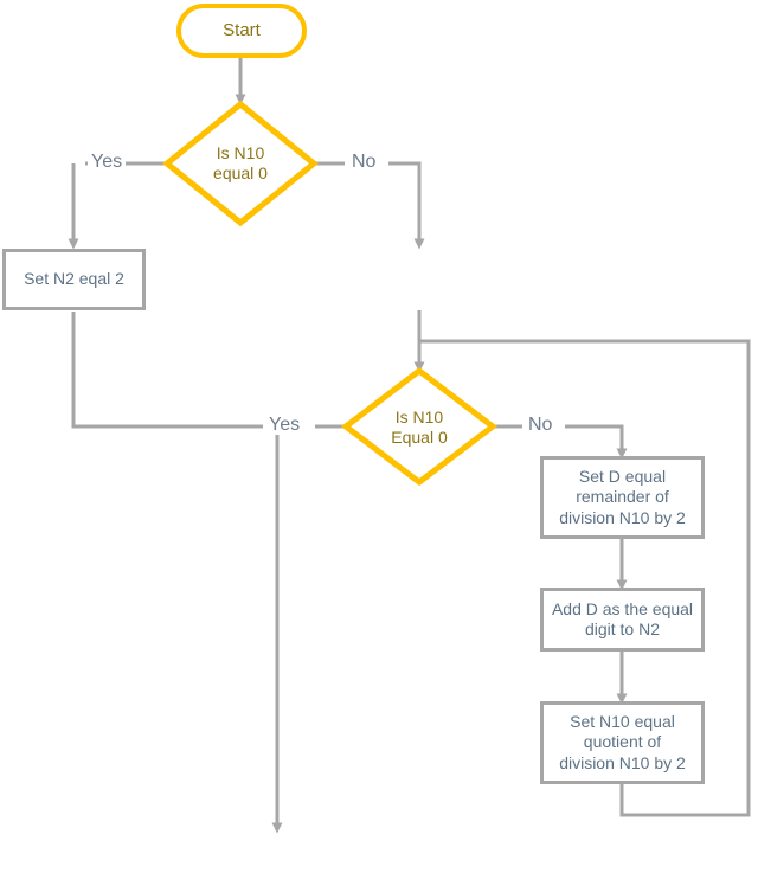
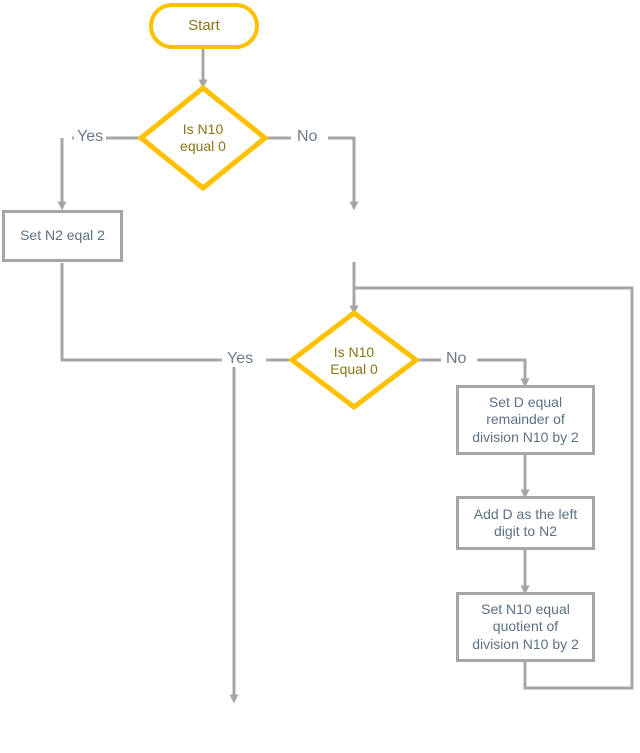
  Start
  Is N10
  equal 0
  Set N2 eqal 2
  Is N10
  Equal 0
  Set D equal
  remainder of
  division N10 by 2
- Add D as the equal
+ Add D as the left
  digit to N2
  Set N10 equal
  quotient of
  division N10 by 2
  Yes
  No
  Yes
  No
